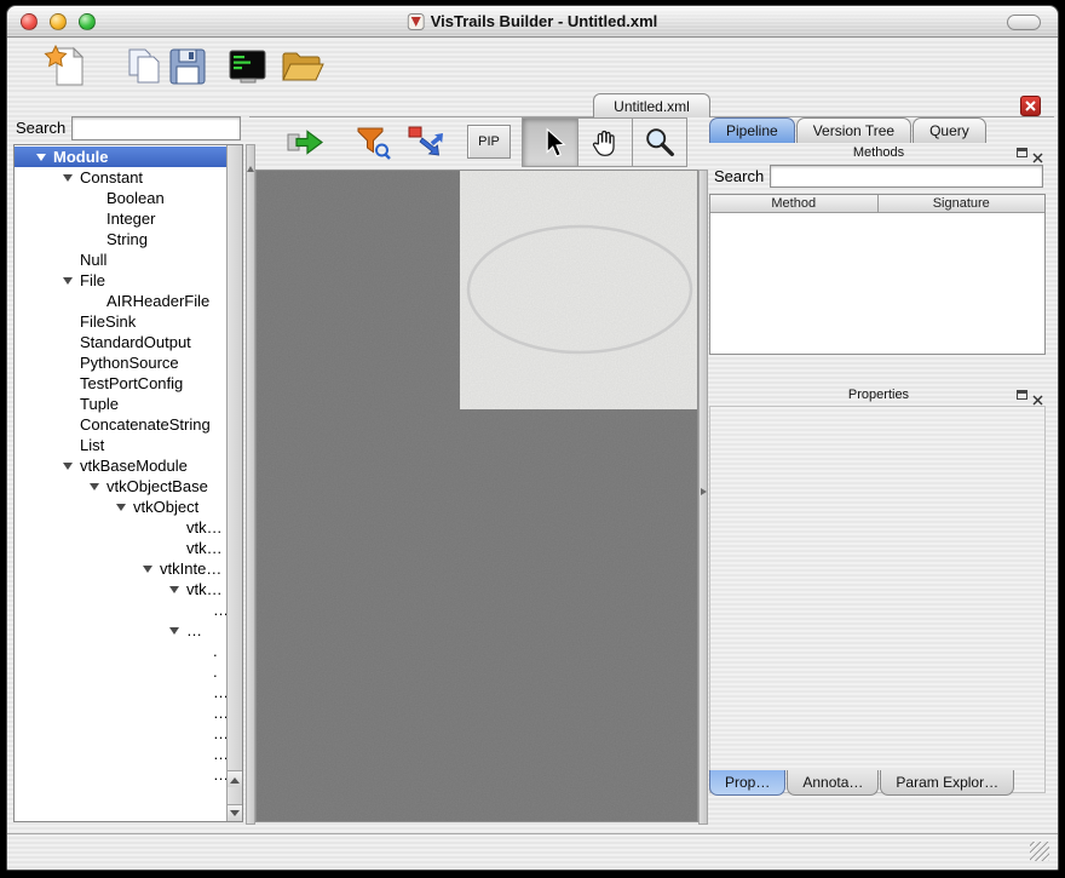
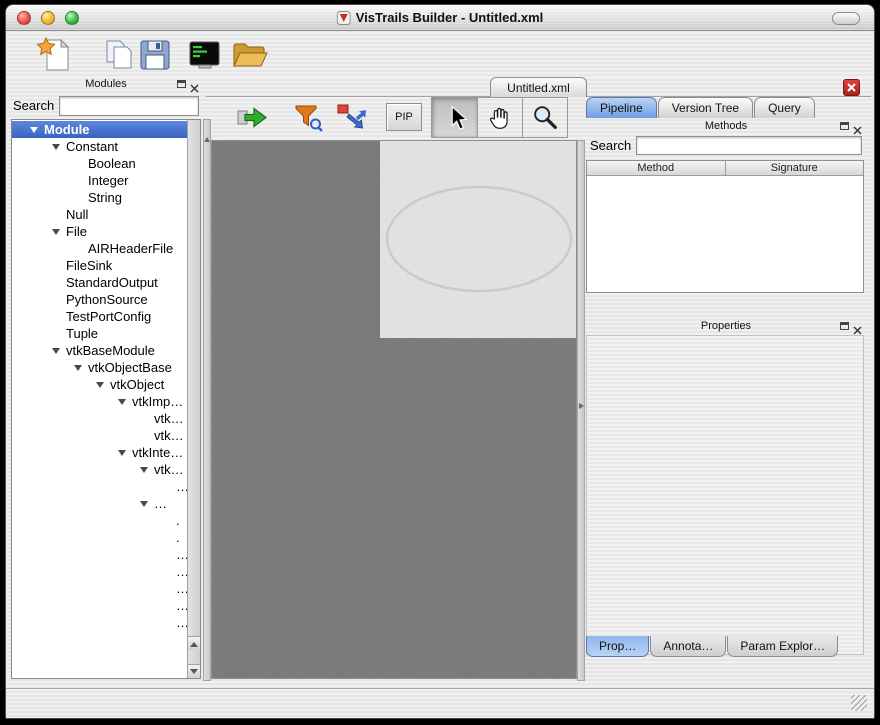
  VisTrails Builder - Untitled.xml
+ Modules
  Search
  Module
  Constant
  Boolean
  Integer
  String
  Null
  File
  AIRHeaderFile
  FileSink
  StandardOutput
  PythonSource
  TestPortConfig
  Tuple
- ConcatenateString
- List
  vtkBaseModule
  vtkObjectBase
  vtkObject
+ vtkImp…
  vtk…
  vtk…
  vtkInte…
  vtk…
  …
  …
  .
  .
  …
  …
  …
  …
  …
  Untitled.xml
  PIP
  Pipeline
  Version Tree
  Query
  Methods
  Search
  Method
  Signature
  Properties
  Prop…
  Annota…
  Param Explor…
